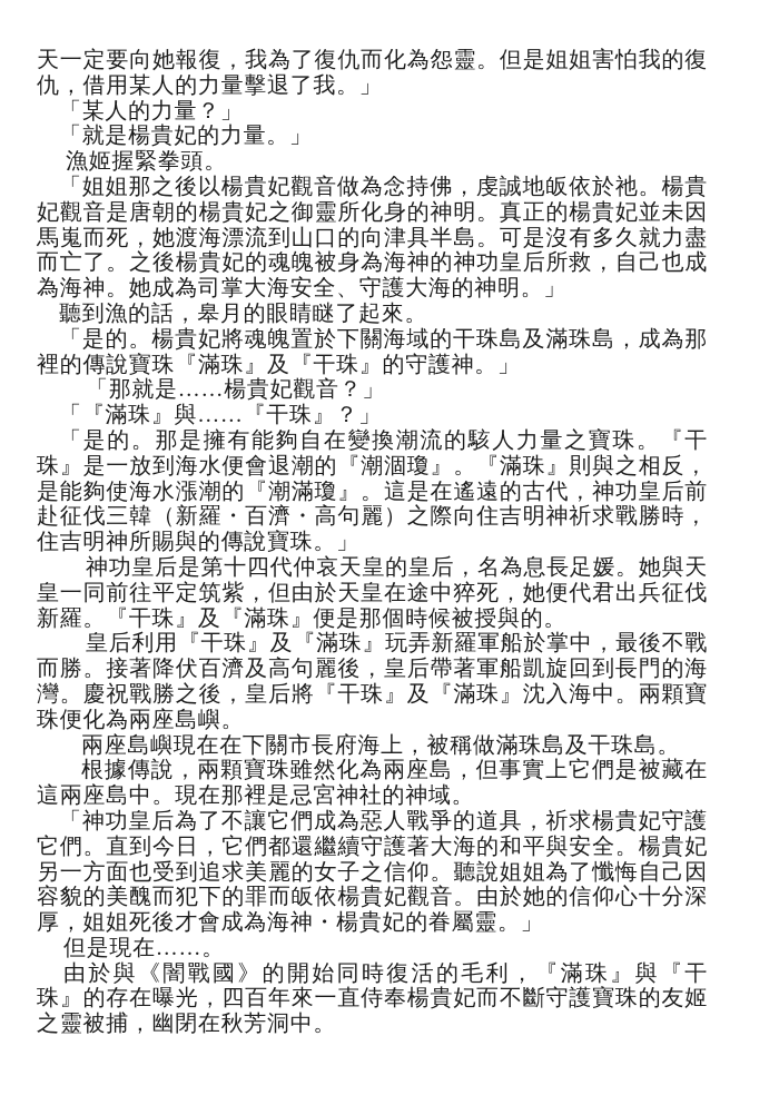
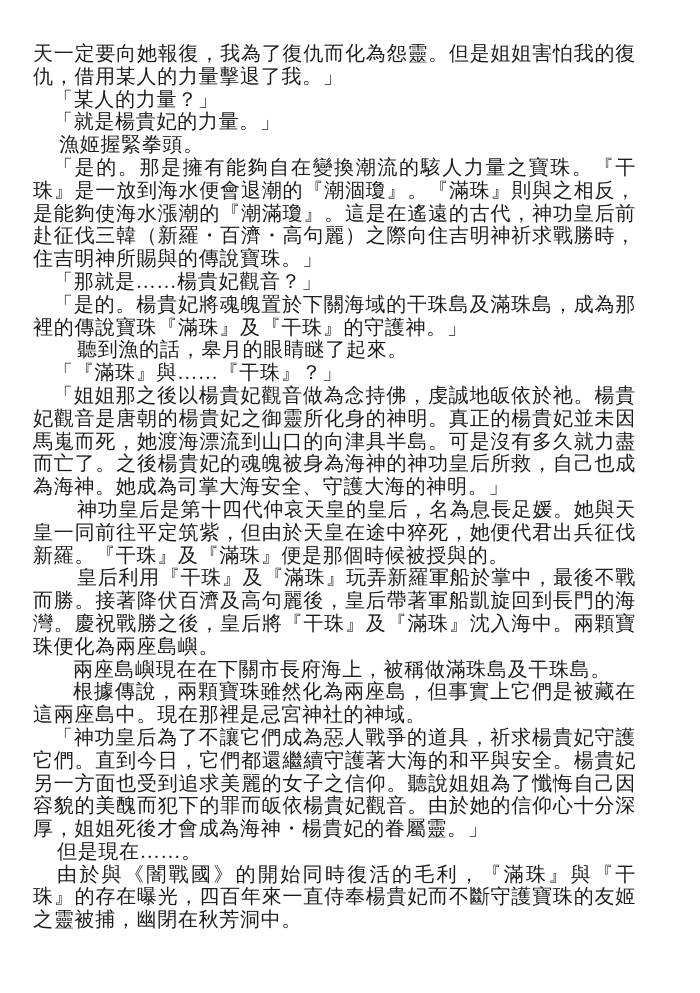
  天一定要向她報復，我為了復仇而化為怨靈。但是姐姐害怕我的復仇，借用某人的力量擊退了我。」
  「某人的力量？」
  「就是楊貴妃的力量。」
  漁姬握緊拳頭。
- 「姐姐那之後以楊貴妃觀音做為念持佛，虔誠地皈依於祂。楊貴妃觀音是唐朝的楊貴妃之御靈所化身的神明。真正的楊貴妃並未因馬嵬而死，她渡海漂流到山口的向津具半島。可是沒有多久就力盡而亡了。之後楊貴妃的魂魄被身為海神的神功皇后所救，自己也成為海神。她成為司掌大海安全、守護大海的神明。」
+ 「是的。那是擁有能夠自在變換潮流的駭人力量之寶珠。『干珠』是一放到海水便會退潮的『潮涸瓊』。『滿珠』則與之相反，是能夠使海水漲潮的『潮滿瓊』。這是在遙遠的古代，神功皇后前赴征伐三韓（新羅・百濟・高句麗）之際向住吉明神祈求戰勝時，住吉明神所賜與的傳說寶珠。」
- 聽到漁的話，皋月的眼睛瞇了起來。
+ 「那就是……楊貴妃觀音？」
  「是的。楊貴妃將魂魄置於下關海域的干珠島及滿珠島，成為那裡的傳說寶珠『滿珠』及『干珠』的守護神。」
- 「那就是……楊貴妃觀音？」
+ 聽到漁的話，皋月的眼睛瞇了起來。
  「『滿珠』與……『干珠』？」
- 「是的。那是擁有能夠自在變換潮流的駭人力量之寶珠。『干珠』是一放到海水便會退潮的『潮涸瓊』。『滿珠』則與之相反，是能夠使海水漲潮的『潮滿瓊』。這是在遙遠的古代，神功皇后前赴征伐三韓（新羅・百濟・高句麗）之際向住吉明神祈求戰勝時，住吉明神所賜與的傳說寶珠。」
+ 「姐姐那之後以楊貴妃觀音做為念持佛，虔誠地皈依於祂。楊貴妃觀音是唐朝的楊貴妃之御靈所化身的神明。真正的楊貴妃並未因馬嵬而死，她渡海漂流到山口的向津具半島。可是沒有多久就力盡而亡了。之後楊貴妃的魂魄被身為海神的神功皇后所救，自己也成為海神。她成為司掌大海安全、守護大海的神明。」
  神功皇后是第十四代仲哀天皇的皇后，名為息長足媛。她與天皇一同前往平定筑紫，但由於天皇在途中猝死，她便代君出兵征伐新羅。『干珠』及『滿珠』便是那個時候被授與的。
  皇后利用『干珠』及『滿珠』玩弄新羅軍船於掌中，最後不戰而勝。接著降伏百濟及高句麗後，皇后帶著軍船凱旋回到長門的海灣。慶祝戰勝之後，皇后將『干珠』及『滿珠』沈入海中。兩顆寶珠便化為兩座島嶼。
  兩座島嶼現在在下關市長府海上，被稱做滿珠島及干珠島。
  根據傳說，兩顆寶珠雖然化為兩座島，但事實上它們是被藏在這兩座島中。現在那裡是忌宮神社的神域。
  「神功皇后為了不讓它們成為惡人戰爭的道具，祈求楊貴妃守護它們。直到今日，它們都還繼續守護著大海的和平與安全。楊貴妃另一方面也受到追求美麗的女子之信仰。聽說姐姐為了懺悔自己因容貌的美醜而犯下的罪而皈依楊貴妃觀音。由於她的信仰心十分深厚，姐姐死後才會成為海神・楊貴妃的眷屬靈。」
  但是現在……。
  由於與《闇戰國》的開始同時復活的毛利，『滿珠』與『干珠』的存在曝光，四百年來一直侍奉楊貴妃而不斷守護寶珠的友姬之靈被捕，幽閉在秋芳洞中。
